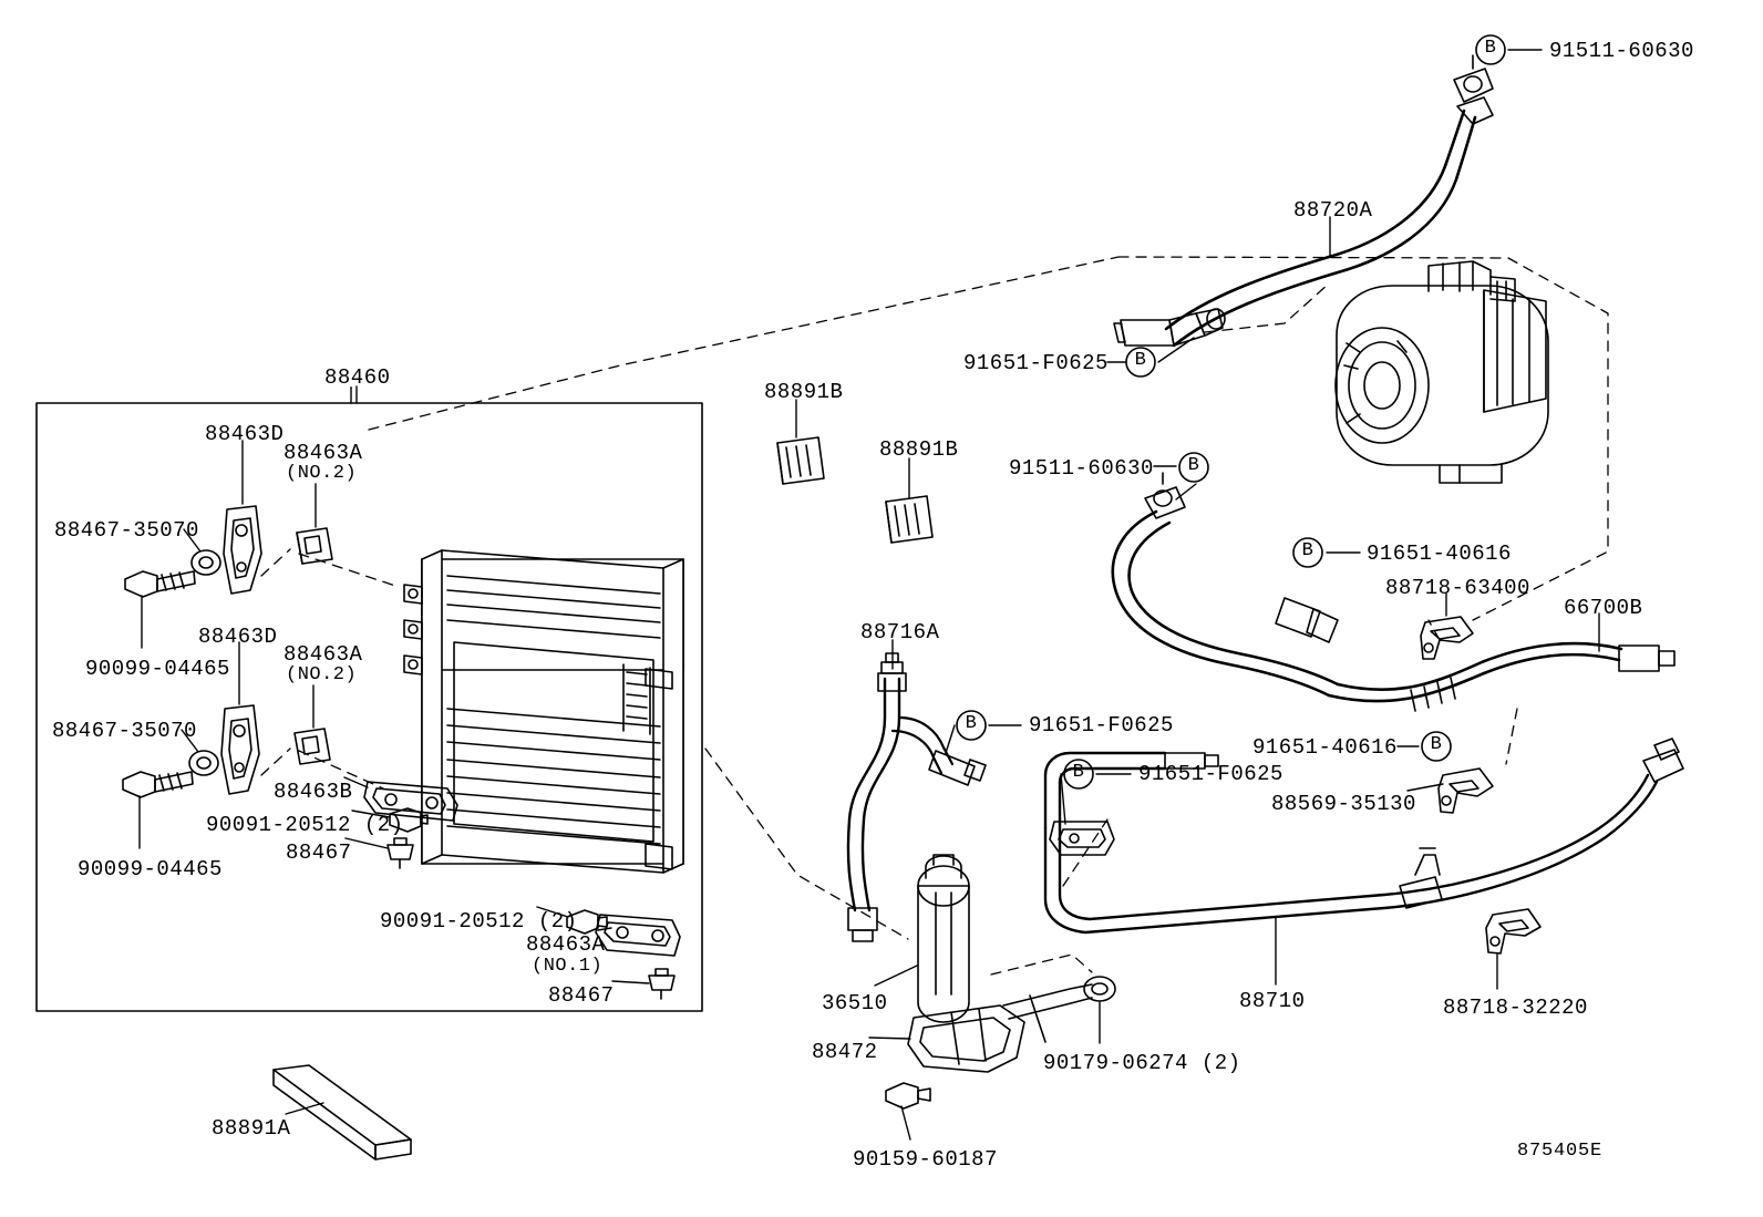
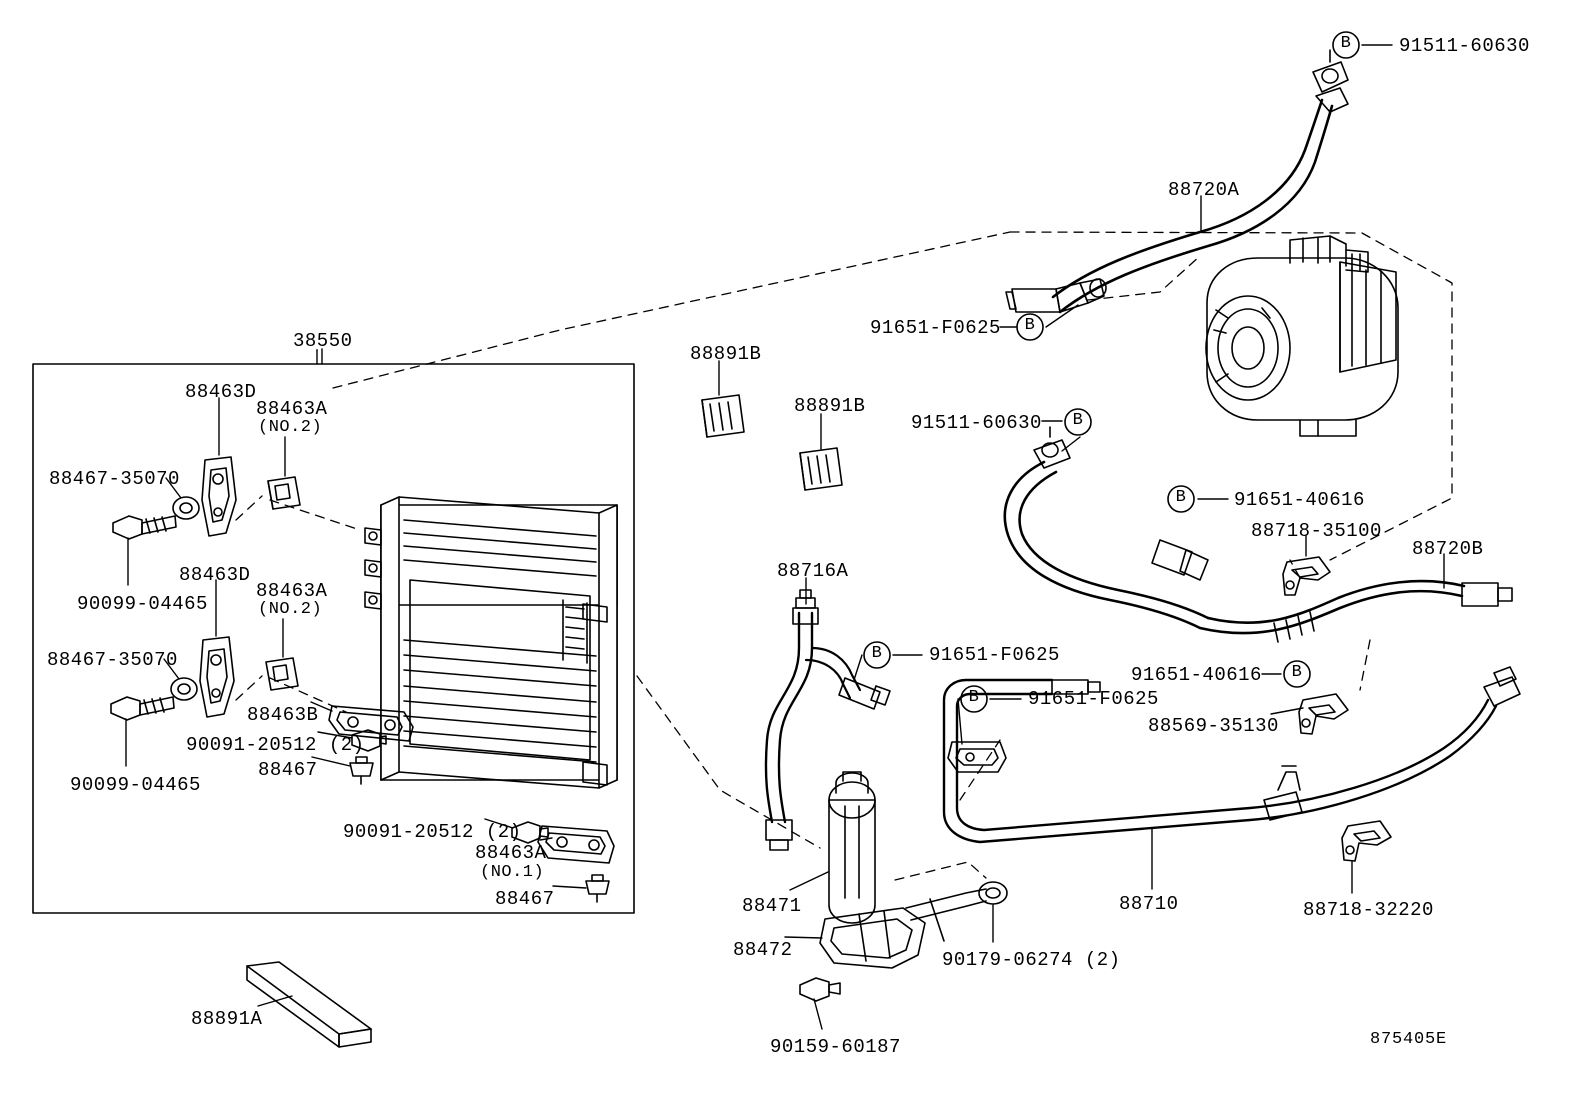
- 88460
+ 38550
  88463D
  88463A
  (NO.2)
  88467-35070
  90099-04465
  88463D
  88463A
  (NO.2)
  88467-35070
  90099-04465
  88463B
  90091-20512 (2)
  88467
  90091-20512 (2)
  88463A
  (NO.1)
  88467
  88891A
  88891B
  88891B
  88716A
  91651-F0625
  91651-F0625
- 36510
+ 88471
  88472
  90179-06274 (2)
  90159-60187
  91511-60630
  88720A
  91651-F0625
  91511-60630
  91651-40616
- 88718-63400
+ 88718-35100
- 66700B
+ 88720B
  91651-40616
  88569-35130
  88710
  88718-32220
  875405E
  B
  B
  B
  B
  B
  B
  B
